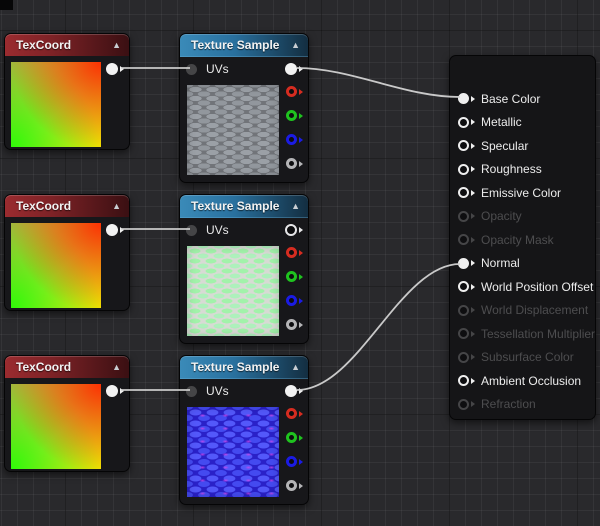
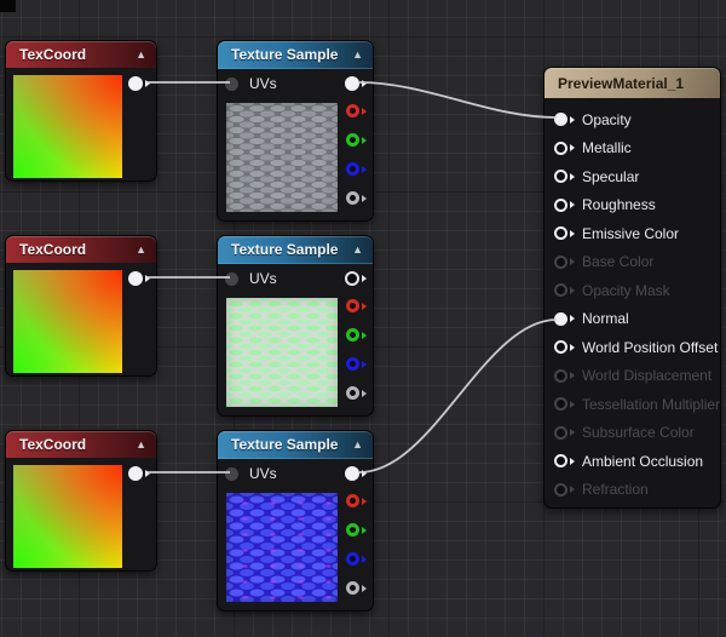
  TexCoord
  ▲
  TexCoord
  ▲
  TexCoord
  ▲
  Texture Sample
  ▲
  UVs
  Texture Sample
  ▲
  UVs
  Texture Sample
  ▲
  UVs
+ PreviewMaterial_1
- Base Color
+ Opacity
  Metallic
  Specular
  Roughness
  Emissive Color
- Opacity
+ Base Color
  Opacity Mask
  Normal
  World Position Offset
  World Displacement
  Tessellation Multiplier
  Subsurface Color
  Ambient Occlusion
  Refraction
